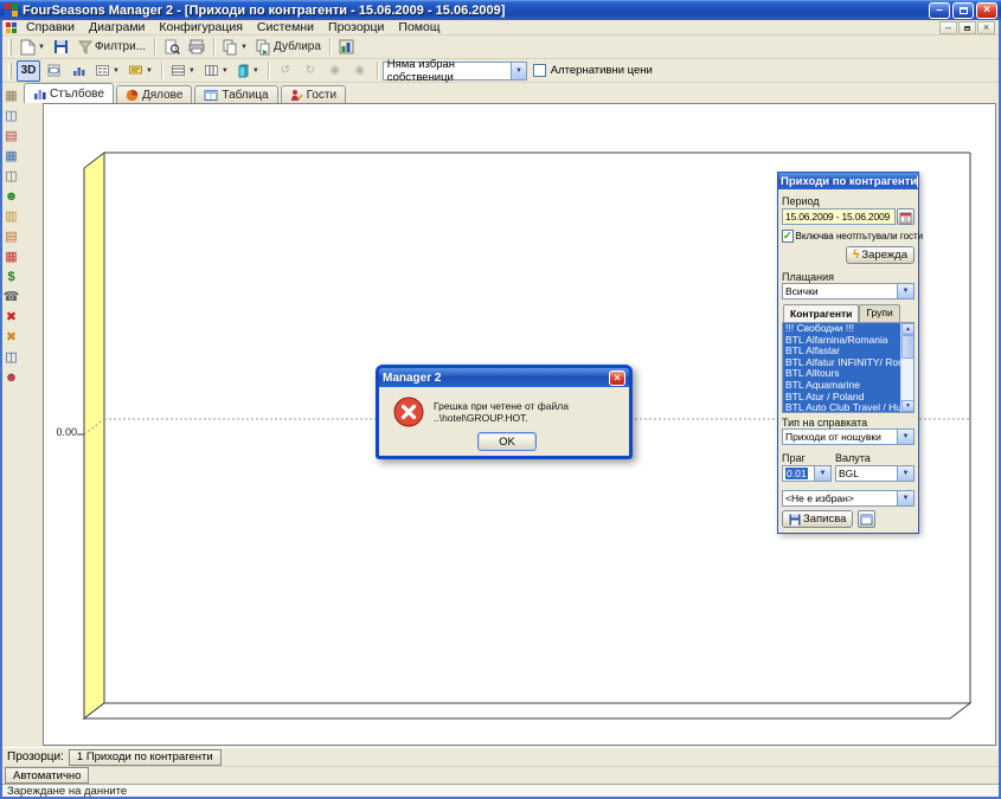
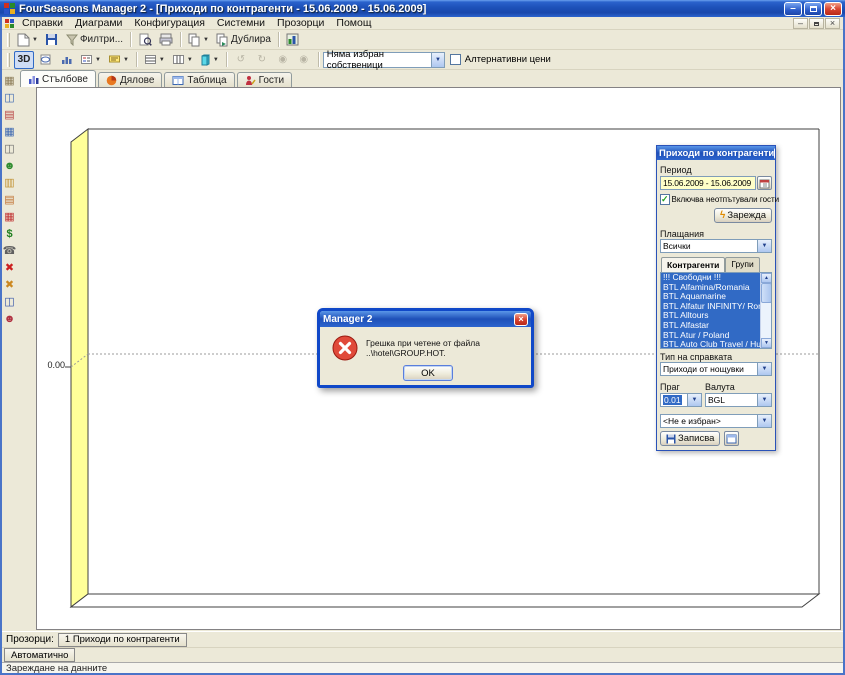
  FourSeasons Manager 2 - [Приходи по контрагенти - 15.06.2009 - 15.06.2009]
  –
  ×
  Справки
  Диаграми
  Конфигурация
  Системни
  Прозорци
  Помощ
  –
  ×
  Филтри...
  Дублира
  3D
  ↺
  ↻
  ◉
  ◉
  Няма избран собственици
  Алтернативни цени
  Стълбове
  Дялове
  Таблица
  Гости
  ▦
  ◫
  ▤
  ▦
  ◫
  ☻
  ▥
  ▤
  ▦
  $
  ☎
  ✖
  ✖
  ◫
  ☻
  0.00
  Приходи по контрагенти
  Период
  15.06.2009 - 15.06.2009
  ✓
  Включва неотпътували гости
  ϟ
  Зарежда
  Плащания
  Всички
  Контрагенти
  Групи
  !!! Свободни !!!
  BTL Alfamina/Romania
- BTL Alfastar
+ BTL Aquamarine
  BTL Alfatur INFINITY/ Ro
  BTL Alltours
- BTL Aquamarine
+ BTL Alfastar
  BTL Atur / Poland
  BTL Auto Club Travel / Hu
  Тип на справката
  Приходи от нощувки
  Праг
  Валута
  0.01
  BGL
  <Не е избран>
  Записва
  Manager 2
  ×
  Грешка при четене от файла ..\hotel\GROUP.HOT.
  OK
  Прозорци:
  1 Приходи по контрагенти
  Автоматично
  Зареждане на данните
